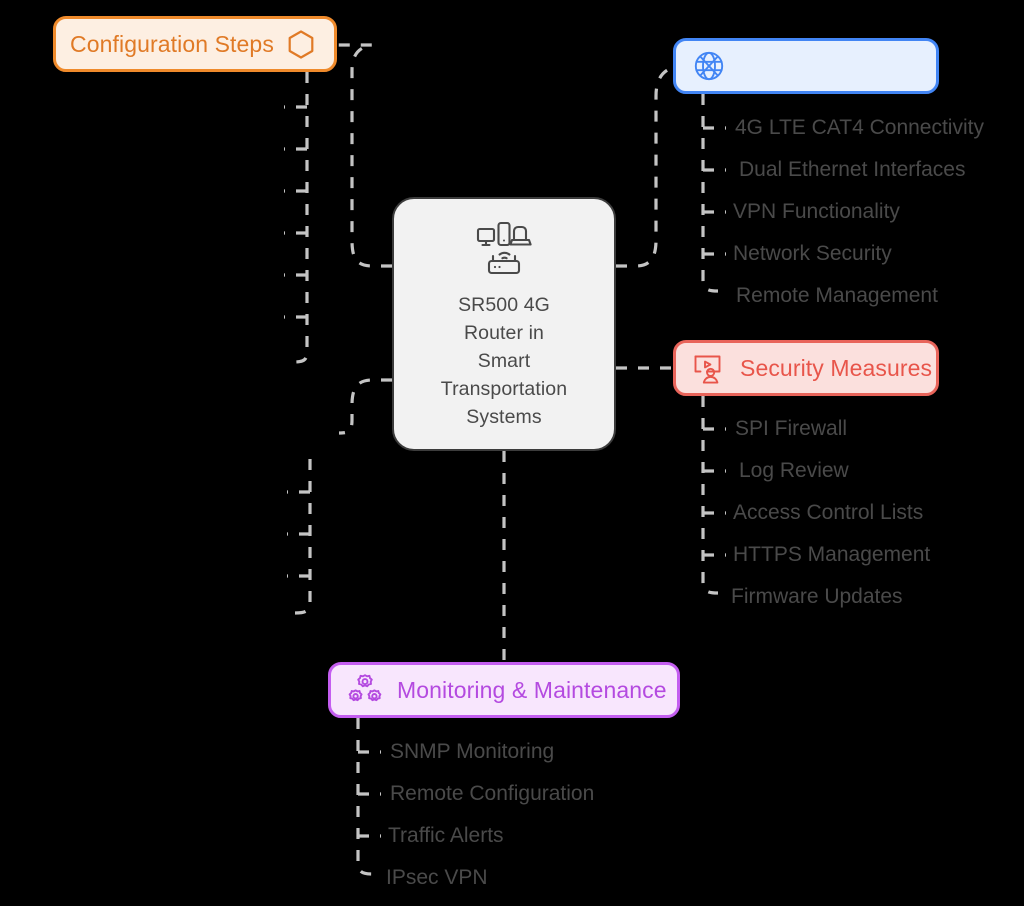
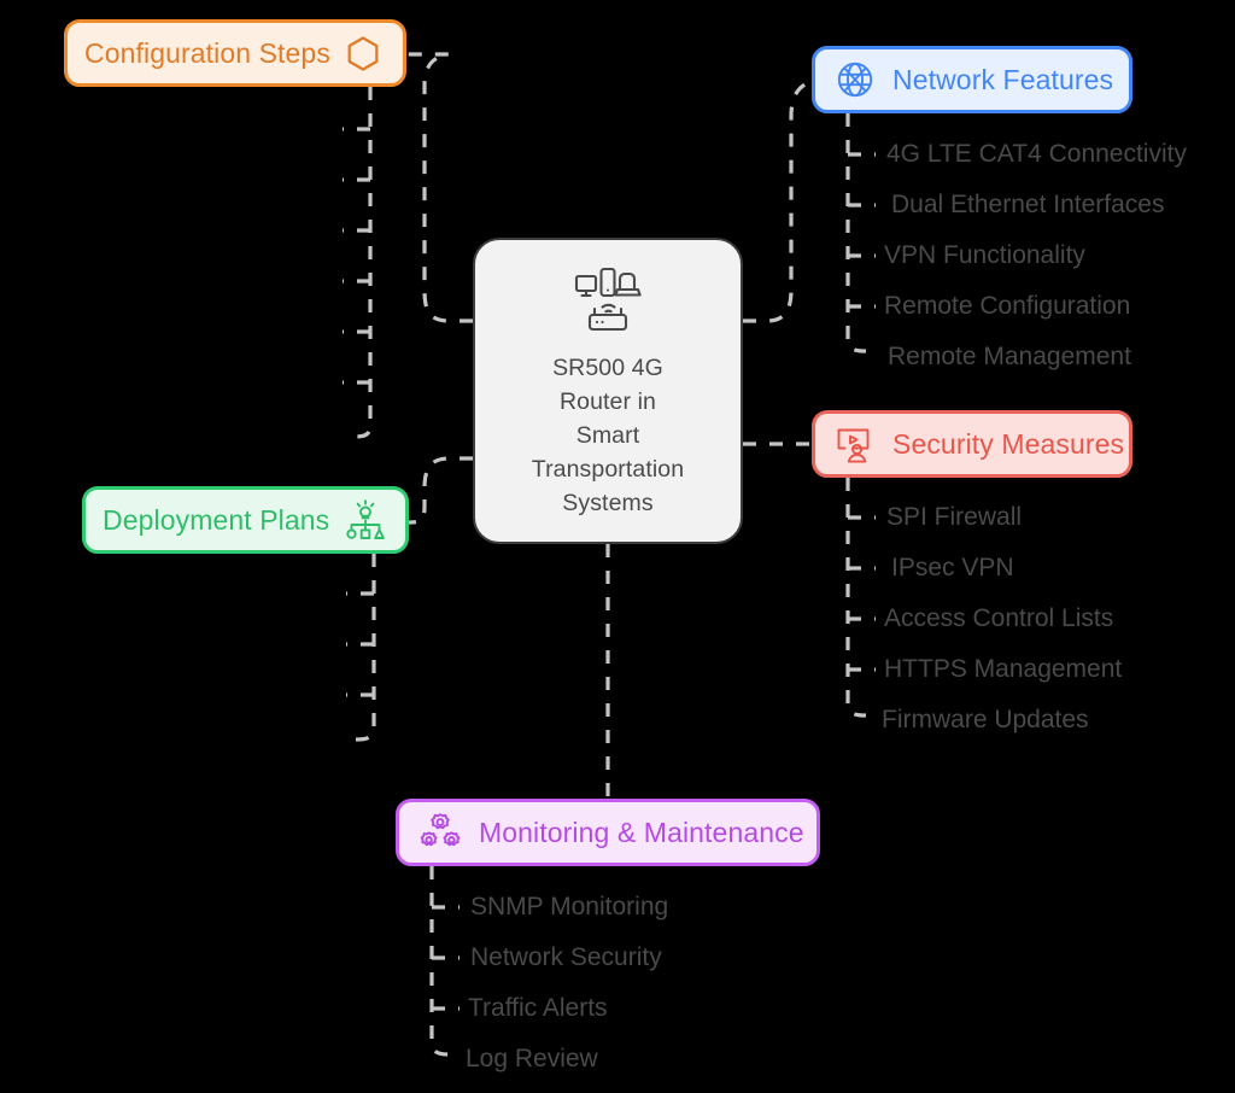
  SR500 4G
  Router in
  Smart
  Transportation
  Systems
  Configuration Steps
+ Deployment Plans
+ Network Features
  4G LTE CAT4 Connectivity
  Dual Ethernet Interfaces
  VPN Functionality
- Network Security
+ Remote Configuration
  Remote Management
  Security Measures
  SPI Firewall
- Log Review
+ IPsec VPN
  Access Control Lists
  HTTPS Management
  Firmware Updates
  Monitoring & Maintenance
  SNMP Monitoring
- Remote Configuration
+ Network Security
  Traffic Alerts
- IPsec VPN
+ Log Review
